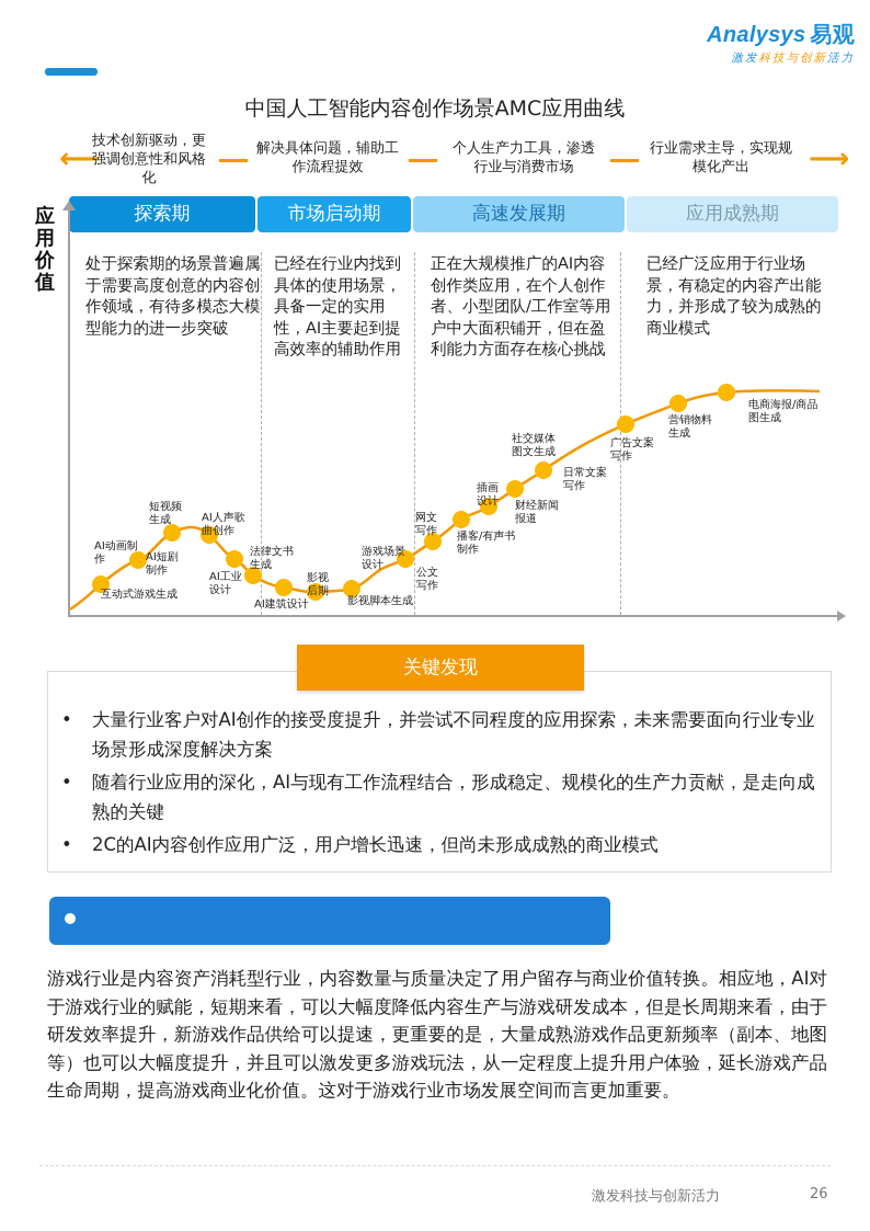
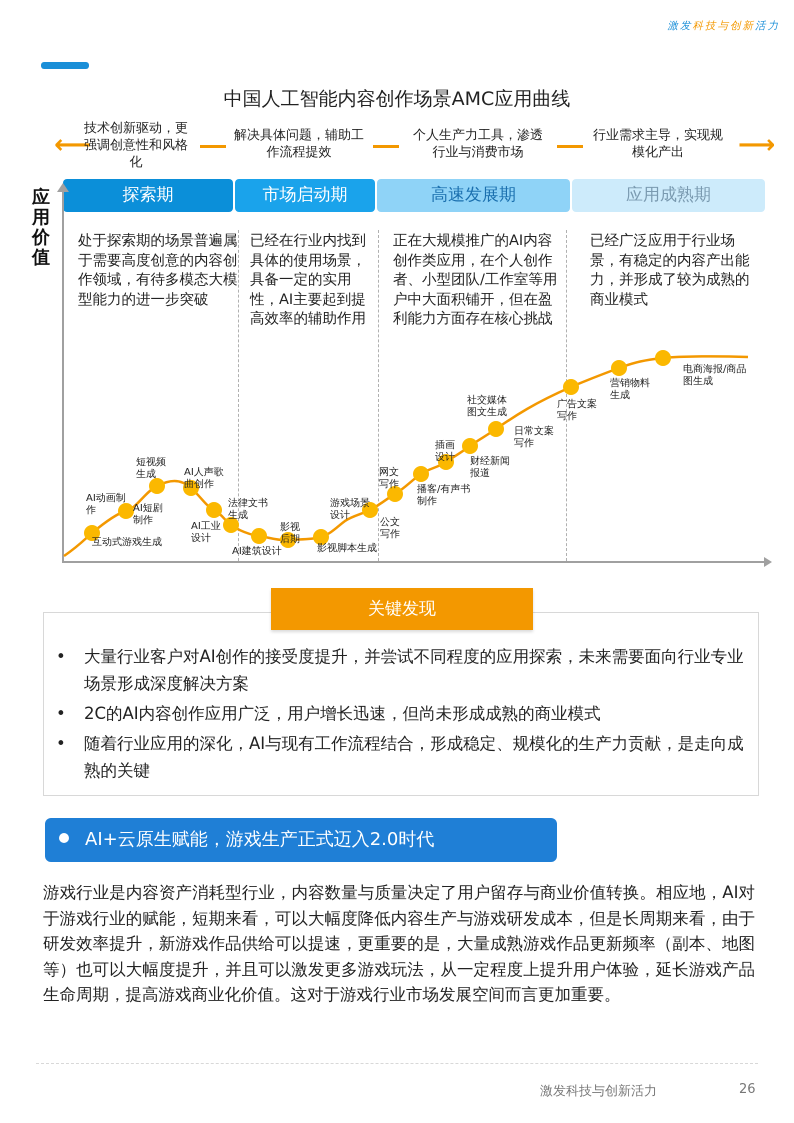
- Analysys 易观
  激发科技与创新活力
  中国人工智能内容创作场景AMC应用曲线
  ⟵
  技术创新驱动，更强调创意性和风格化
  解决具体问题，辅助工作流程提效
  个人生产力工具，渗透行业与消费市场
  行业需求主导，实现规模化产出
  ⟶
  探索期
  市场启动期
  高速发展期
  应用成熟期
  应用价值
  处于探索期的场景普遍属于需要高度创意的内容创作领域，有待多模态大模型能力的进一步突破
  已经在行业内找到具体的使用场景，具备一定的实用性，AI主要起到提高效率的辅助作用
  正在大规模推广的AI内容创作类应用，在个人创作者、小型团队/工作室等用户中大面积铺开，但在盈利能力方面存在核心挑战
  已经广泛应用于行业场景，有稳定的内容产出能力，并形成了较为成熟的商业模式
  互动式游戏生成
  AI动画制作
  AI短剧制作
  短视频生成
  AI人声歌曲创作
  AI工业设计
  法律文书生成
  AI建筑设计
  影视后期
  影视脚本生成
  游戏场景设计
  公文写作
  网文写作
  播客/有声书制作
  插画设计
  财经新闻报道
  日常文案写作
  社交媒体图文生成
  广告文案写作
  营销物料生成
  电商海报/商品图生成
  关键发现
  •
  大量行业客户对AI创作的接受度提升，并尝试不同程度的应用探索，未来需要面向行业专业场景形成深度解决方案
  •
- 随着行业应用的深化，AI与现有工作流程结合，形成稳定、规模化的生产力贡献，是走向成熟的关键
+ 2C的AI内容创作应用广泛，用户增长迅速，但尚未形成成熟的商业模式
  •
- 2C的AI内容创作应用广泛，用户增长迅速，但尚未形成成熟的商业模式
+ 随着行业应用的深化，AI与现有工作流程结合，形成稳定、规模化的生产力贡献，是走向成熟的关键
+ AI+云原生赋能，游戏生产正式迈入2.0时代
  游戏行业是内容资产消耗型行业，内容数量与质量决定了用户留存与商业价值转换。相应地，AI对于游戏行业的赋能，短期来看，可以大幅度降低内容生产与游戏研发成本，但是长周期来看，由于研发效率提升，新游戏作品供给可以提速，更重要的是，大量成熟游戏作品更新频率（副本、地图等）也可以大幅度提升，并且可以激发更多游戏玩法，从一定程度上提升用户体验，延长游戏产品生命周期，提高游戏商业化价值。这对于游戏行业市场发展空间而言更加重要。
  激发科技与创新活力
  26
